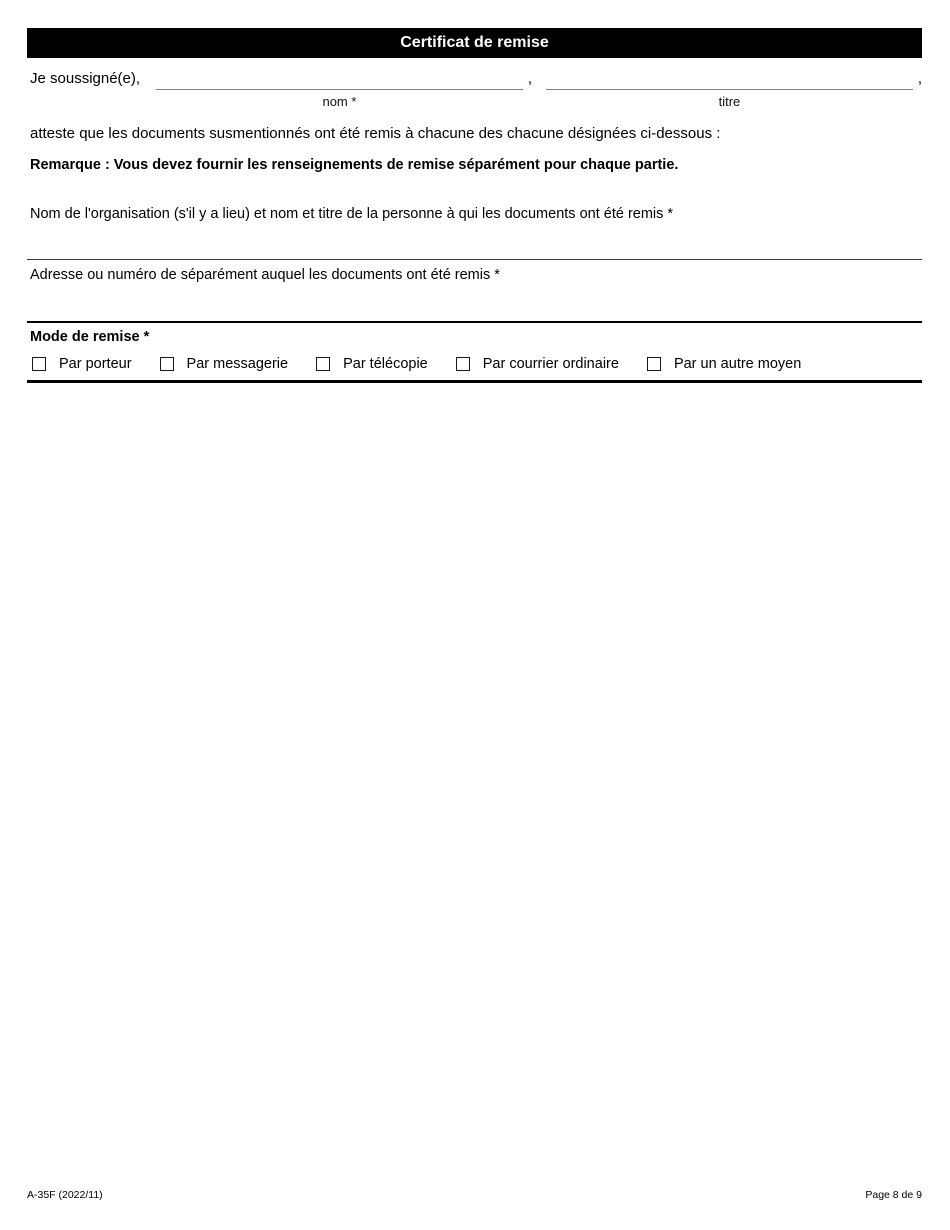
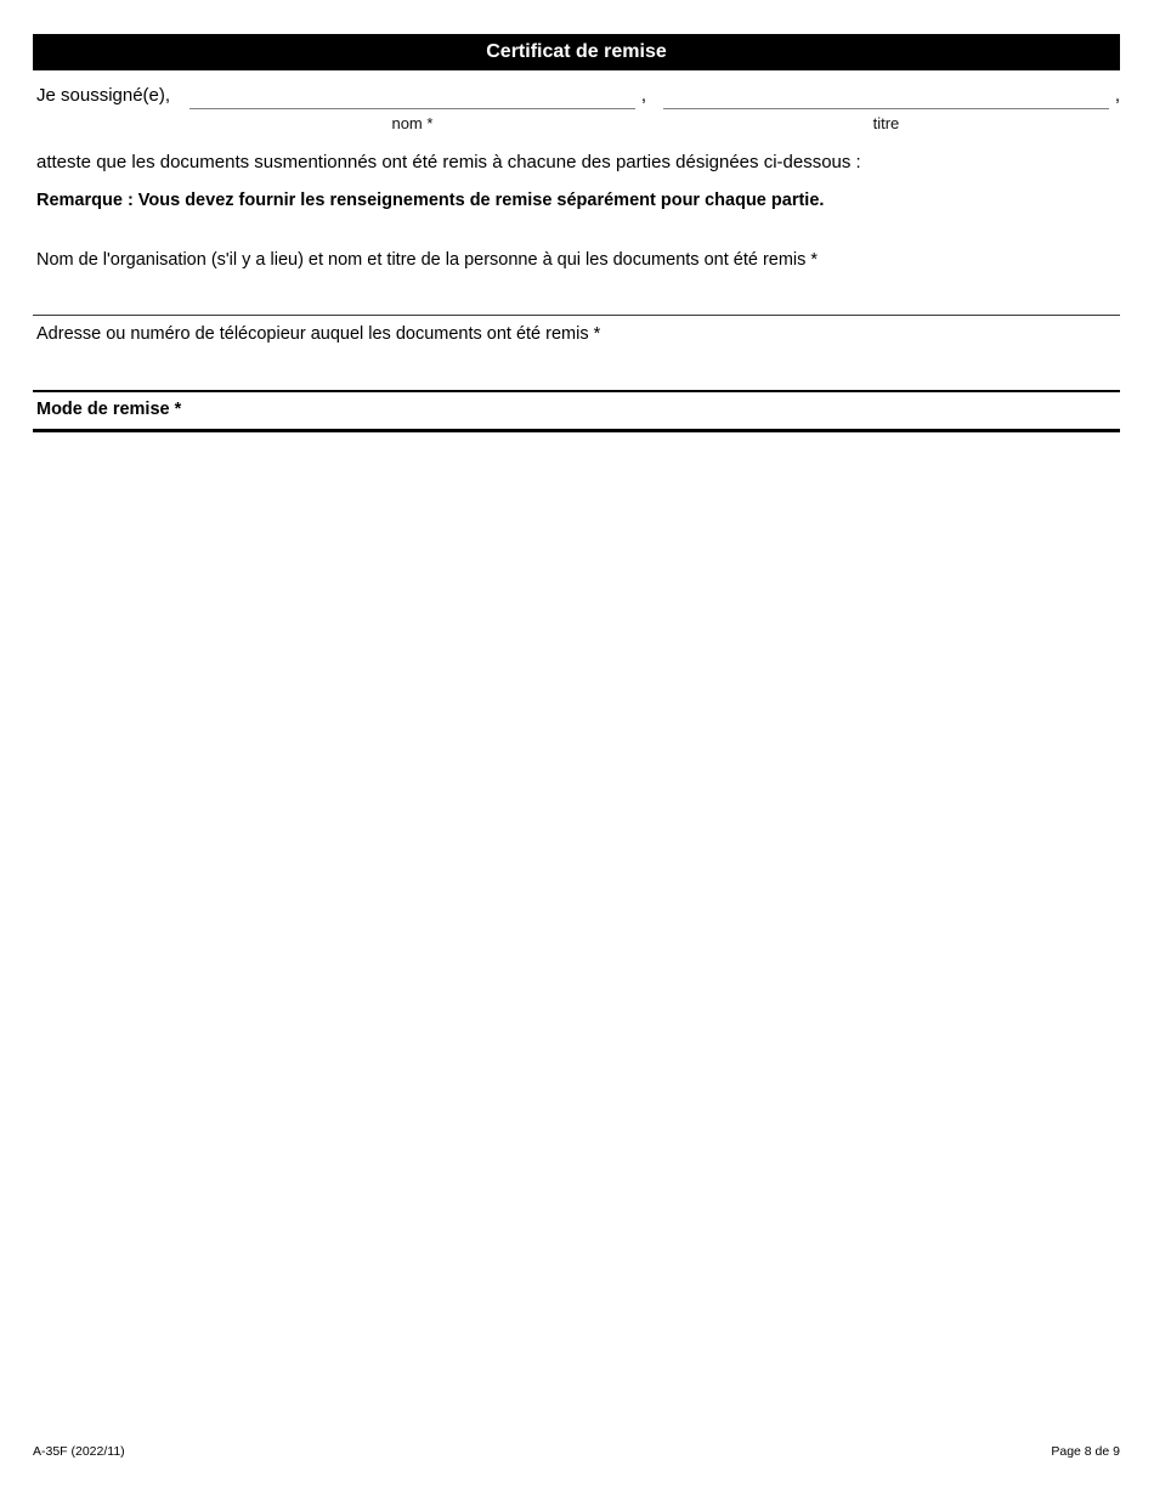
  Certificat de remise
  Je soussigné(e),
  nom *
  ,
  titre
  ,
- atteste que les documents susmentionnés ont été remis à chacune des chacune désignées ci-dessous :
+ atteste que les documents susmentionnés ont été remis à chacune des parties désignées ci-dessous :
  Remarque : Vous devez fournir les renseignements de remise séparément pour chaque partie.
  Nom de l'organisation (s'il y a lieu) et nom et titre de la personne à qui les documents ont été remis *
- Adresse ou numéro de séparément auquel les documents ont été remis *
+ Adresse ou numéro de télécopieur auquel les documents ont été remis *
  Mode de remise *
- Par porteur
- Par messagerie
- Par télécopie
- Par courrier ordinaire
- Par un autre moyen
  A-35F (2022/11)
  Page 8 de 9
